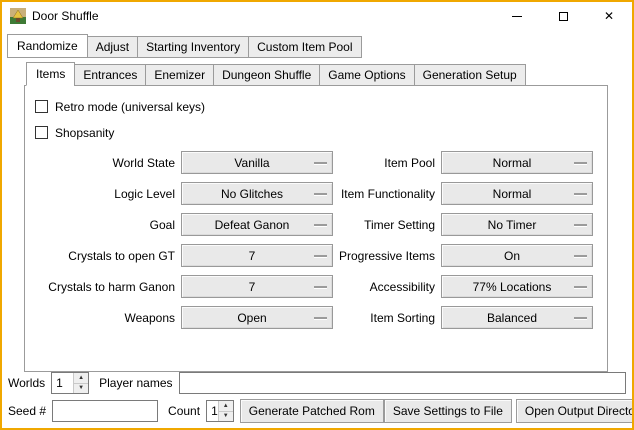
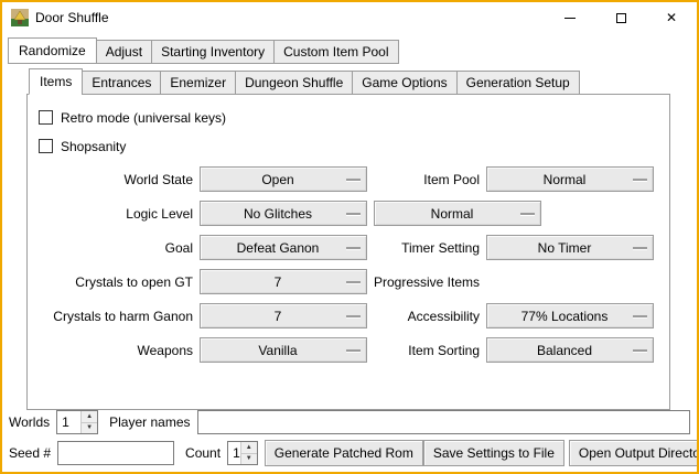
  Door Shuffle
  ✕
  Randomize
  Adjust
  Starting Inventory
  Custom Item Pool
  Items
  Entrances
  Enemizer
  Dungeon Shuffle
  Game Options
  Generation Setup
  Retro mode (universal keys)
  Shopsanity
  World State
- Vanilla
+ Open
  Logic Level
  No Glitches
  Goal
  Defeat Ganon
  Crystals to open GT
  7
  Crystals to harm Ganon
  7
  Weapons
- Open
+ Vanilla
  Item Pool
  Normal
- Item Functionality
  Normal
  Timer Setting
  No Timer
  Progressive Items
- On
  Accessibility
  77% Locations
  Item Sorting
  Balanced
  Worlds
  1
  Player names
  Seed #
  Count
  1
  Generate Patched Rom
  Save Settings to File
  Open Output Directo
